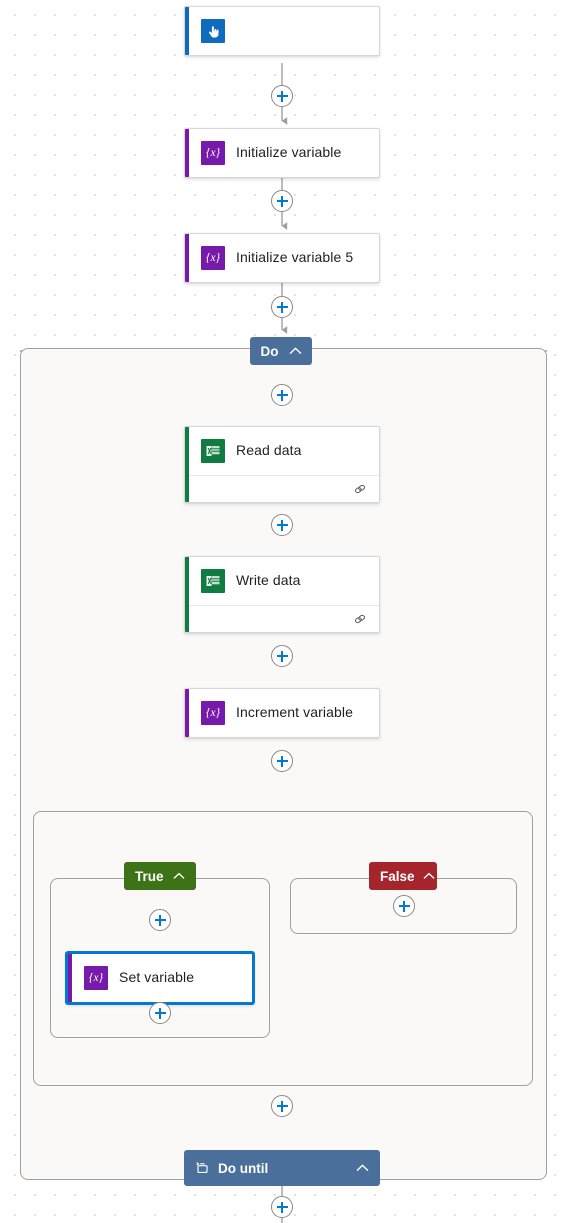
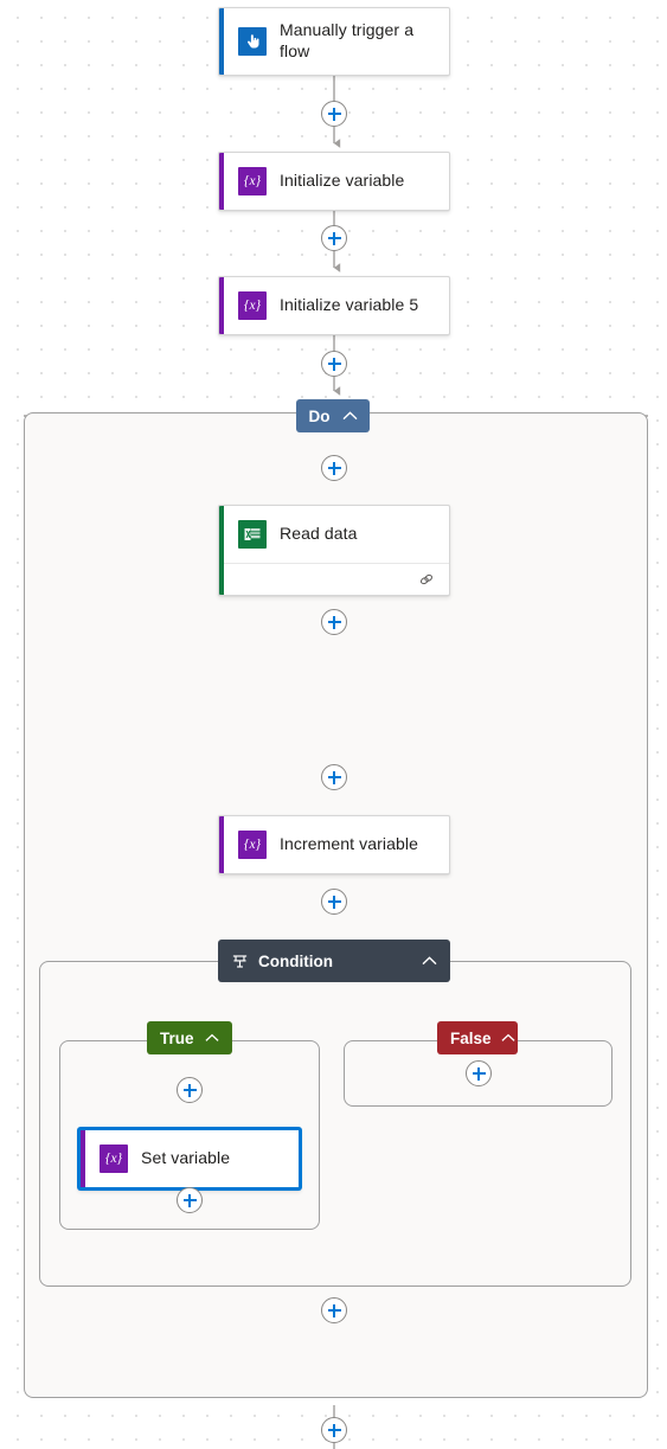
+ Manually trigger a flow
  {x}
  Initialize variable
  {x}
  Initialize variable 5
  Read data
- Write data
  {x}
  Increment variable
  {x}
  Set variable
  Do
+ Condition
  True
  False
- Do until
